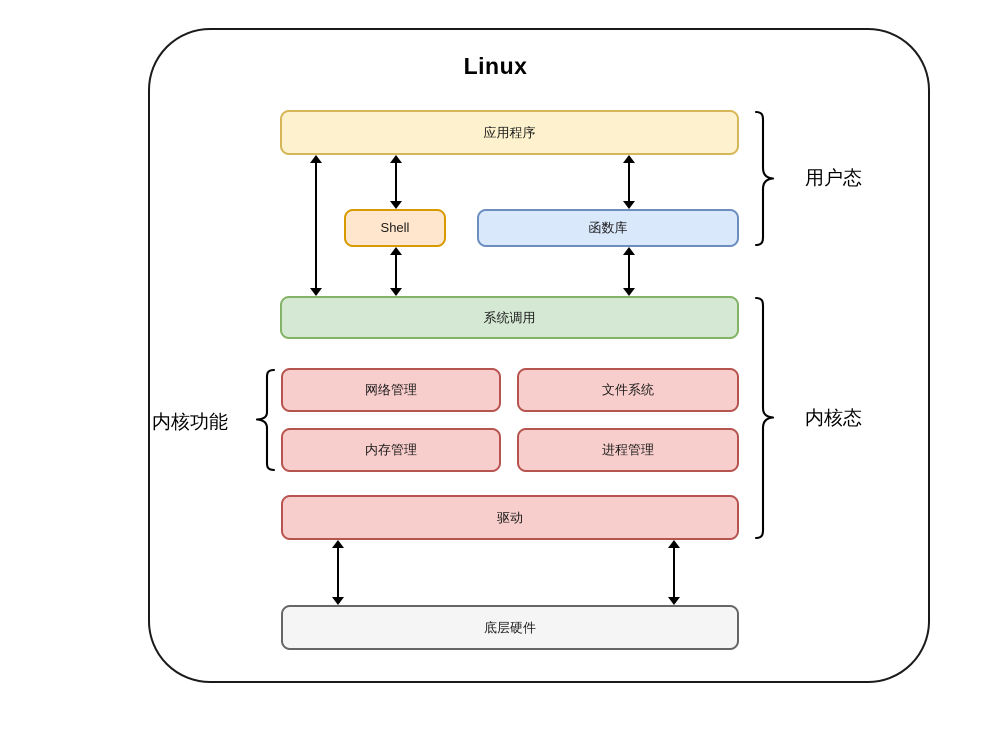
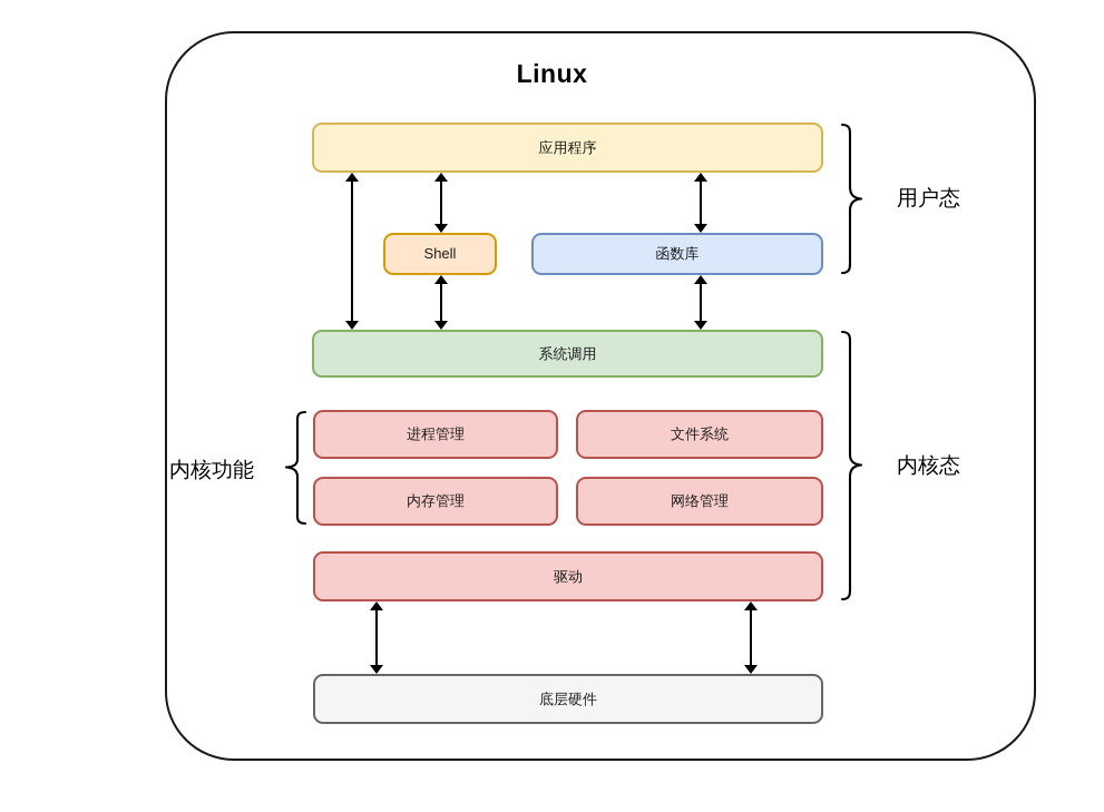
  Linux
  应用程序
  Shell
  函数库
  系统调用
- 网络管理
+ 进程管理
  文件系统
  内存管理
- 进程管理
+ 网络管理
  驱动
  底层硬件
  用户态
  内核态
  内核功能
